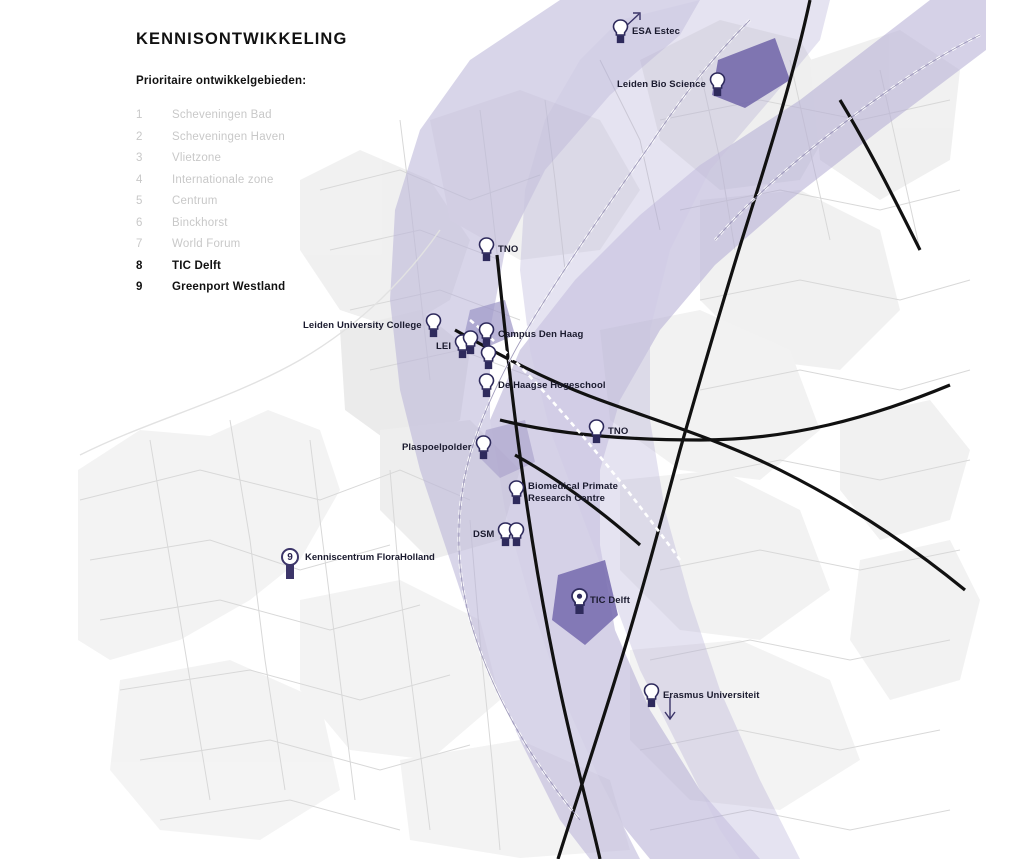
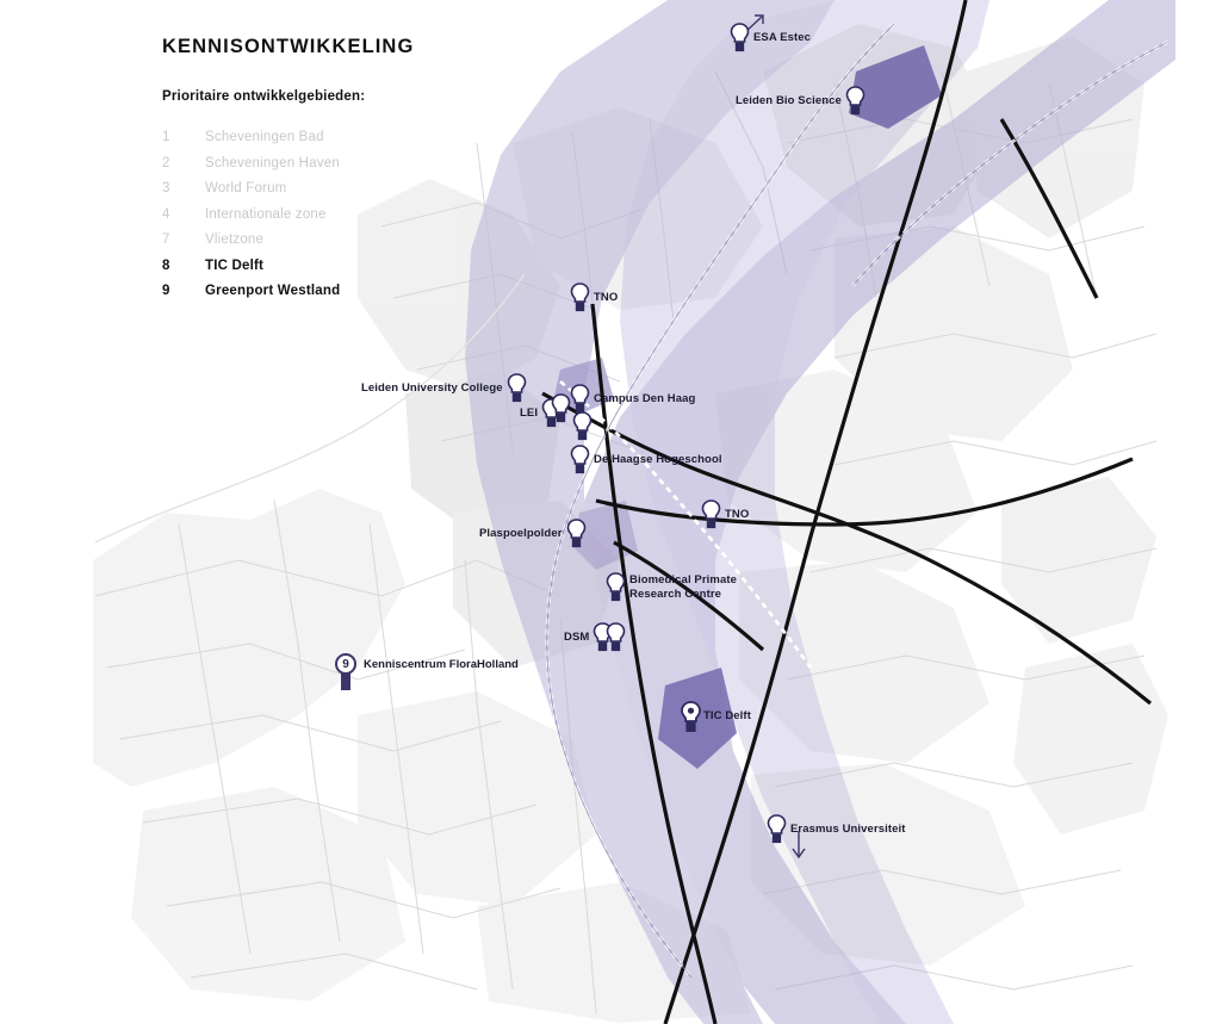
  KENNISONTWIKKELING
  Prioritaire ontwikkelgebieden:
  1
  Scheveningen Bad
  2
  Scheveningen Haven
  3
- Vlietzone
+ World Forum
  4
  Internationale zone
- 5
- Centrum
- 6
- Binckhorst
  7
- World Forum
+ Vlietzone
  8
  TIC Delft
  9
  Greenport Westland
  ESA Estec
  Leiden Bio Science
  TNO
  Leiden University College
  Campus Den Haag
  LEI
  De Haagse Hogeschool
  TNO
  Plaspoelpolder
  Biomedical Primate
  Research Centre
  DSM
  9
  Kenniscentrum FloraHolland
  TIC Delft
  Erasmus Universiteit
